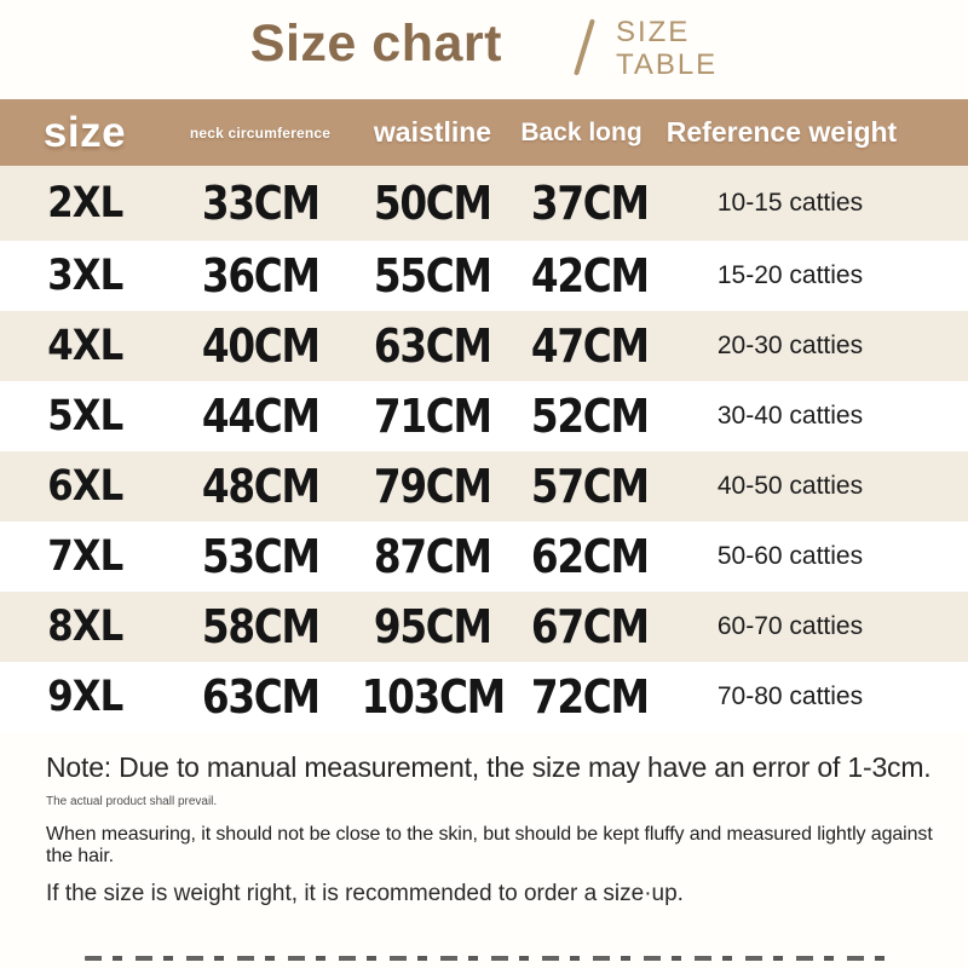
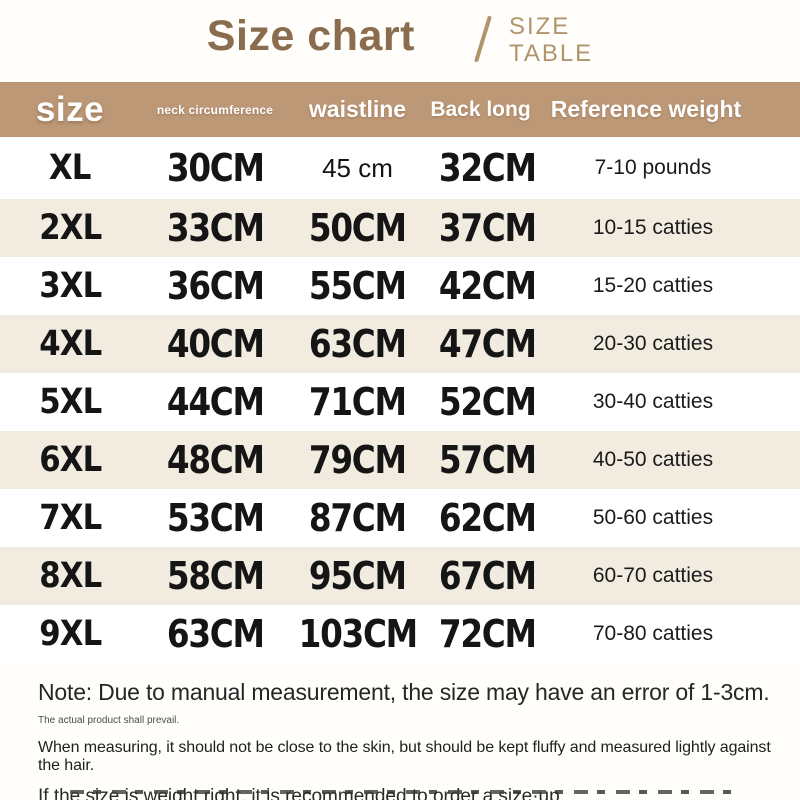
  Size chart
  SIZE
  TABLE
  size
  neck circumference
  waistline
  Back long
  Reference weight
+ XL
+ 30CM
+ 45 cm
+ 32CM
+ 7-10 pounds
  2XL
  33CM
  50CM
  37CM
  10-15 catties
  3XL
  36CM
  55CM
  42CM
  15-20 catties
  4XL
  40CM
  63CM
  47CM
  20-30 catties
  5XL
  44CM
  71CM
  52CM
  30-40 catties
  6XL
  48CM
  79CM
  57CM
  40-50 catties
  7XL
  53CM
  87CM
  62CM
  50-60 catties
  8XL
  58CM
  95CM
  67CM
  60-70 catties
  9XL
  63CM
  103CM
  72CM
  70-80 catties
  Note: Due to manual measurement, the size may have an error of 1-3cm.
  The actual product shall prevail.
  When measuring, it should not be close to the skin, but should be kept fluffy and measured lightly against the hair.
  If the size is weight right, it is recommended to order a size·up.
